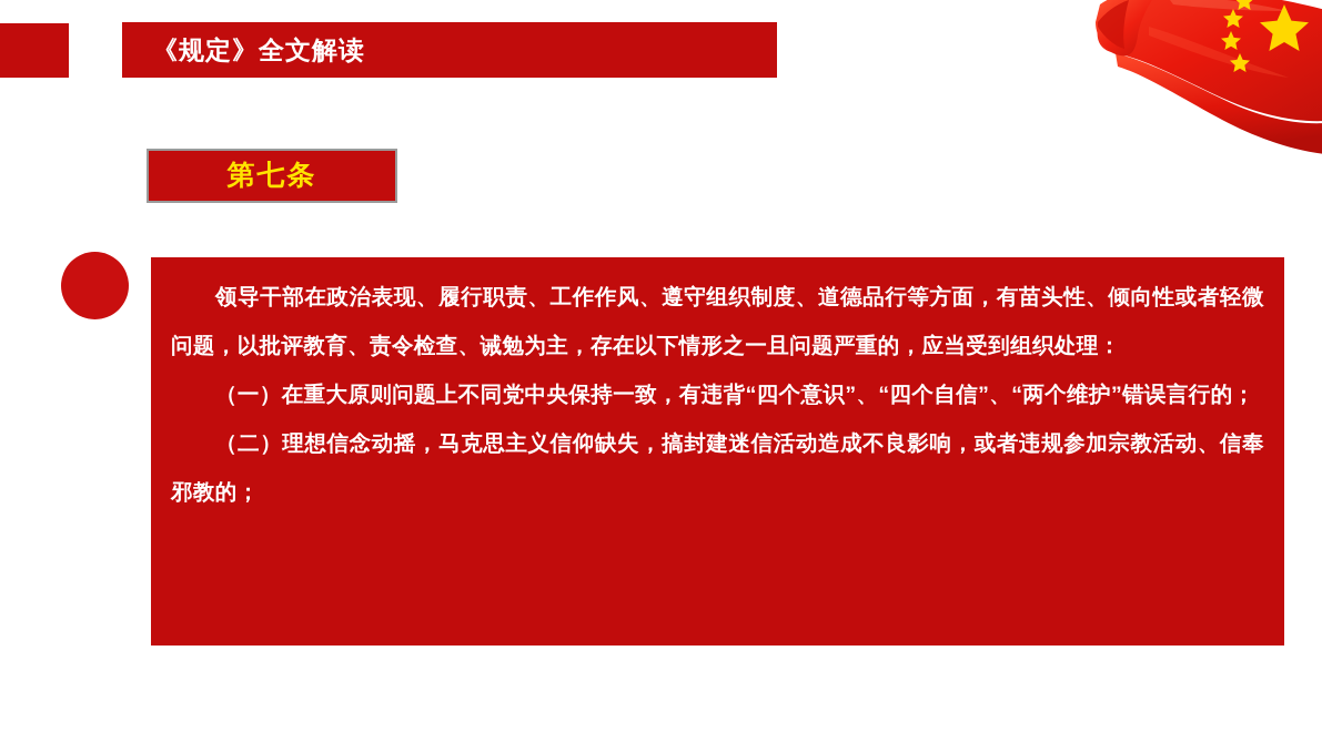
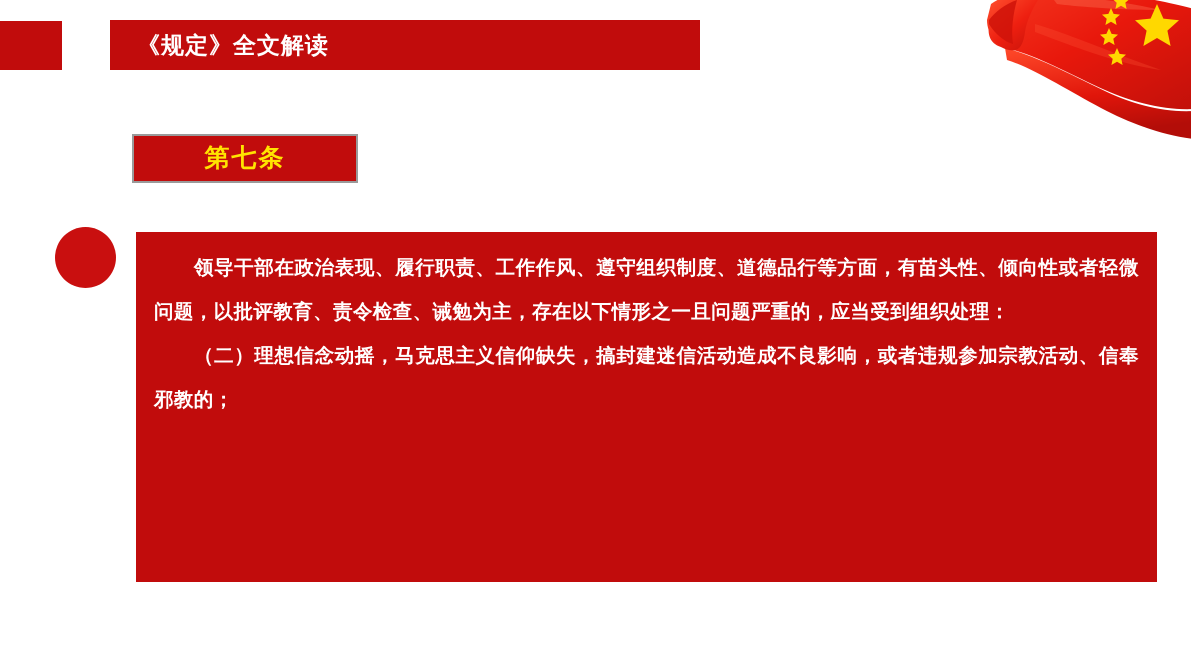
  《规定》全文解读
  第七条
  领导干部在政治表现、履行职责、工作作风、遵守组织制度、道德品行等方面，有苗头性、倾向性或者轻微问题，以批评教育、责令检查、诫勉为主，存在以下情形之一且问题严重的，应当受到组织处理：
- （一）在重大原则问题上不同党中央保持一致，有违背“四个意识”、“四个自信”、“两个维护”错误言行的；
  （二）理想信念动摇，马克思主义信仰缺失，搞封建迷信活动造成不良影响，或者违规参加宗教活动、信奉邪教的；
